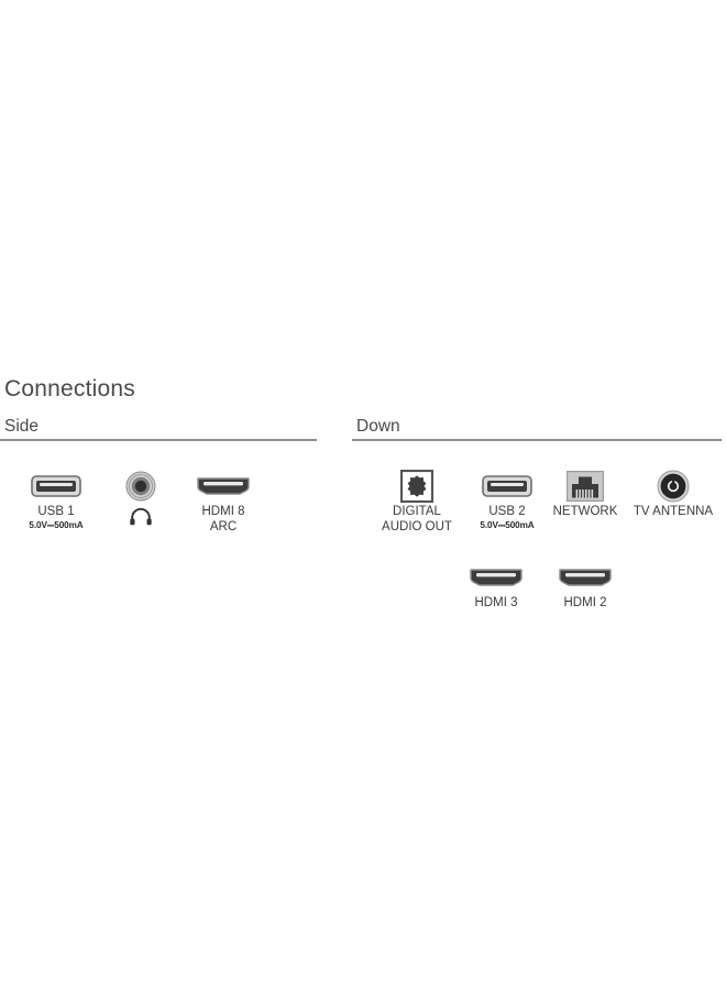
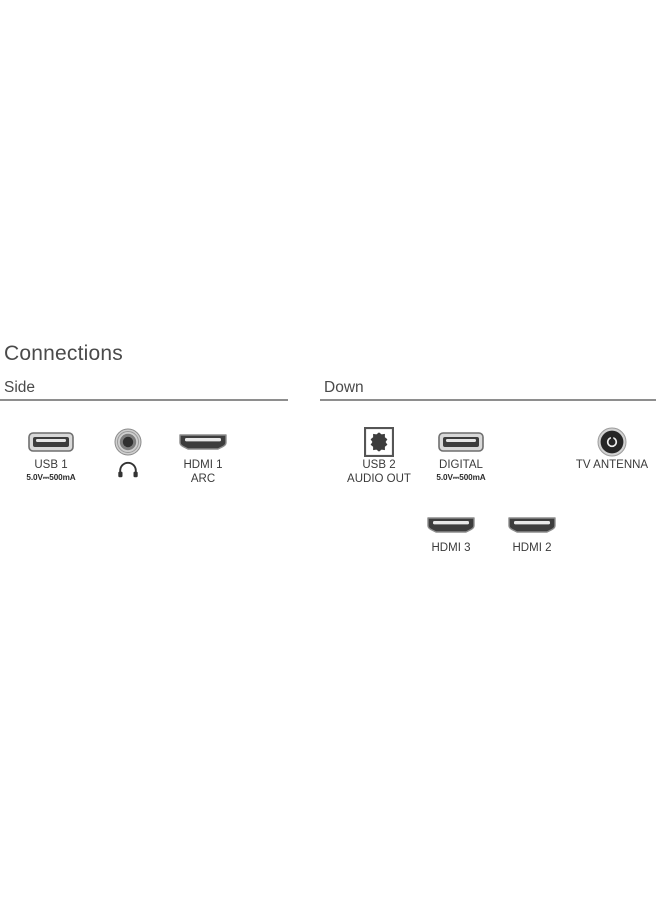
  Connections
  Side
  USB 1
  5.0V⎓500mA
- HDMI 8
+ HDMI 1
  ARC
  Down
- DIGITAL
+ USB 2
  AUDIO OUT
- USB 2
+ DIGITAL
  5.0V⎓500mA
- NETWORK
  TV ANTENNA
  HDMI 3
  HDMI 2
